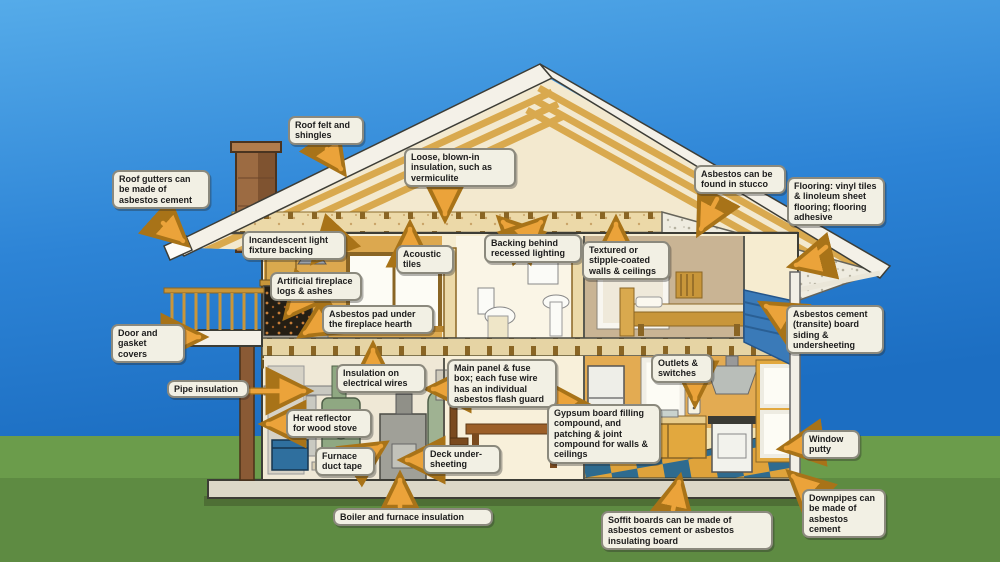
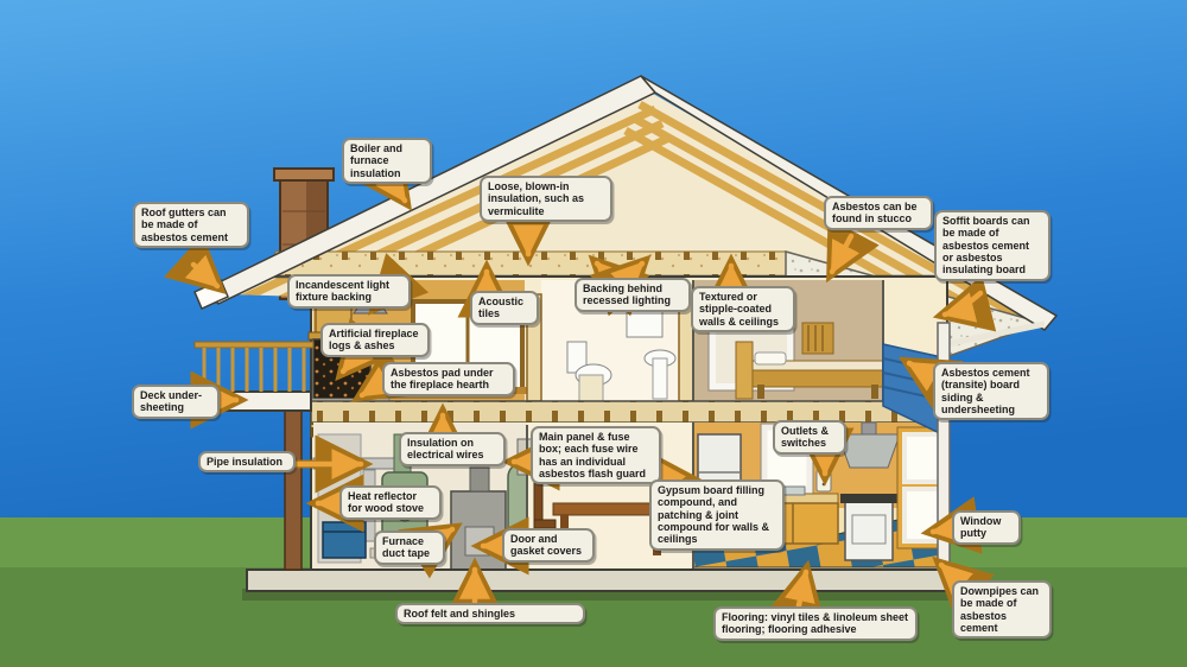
- Roof felt and shingles
+ Boiler and furnace insulation
  Roof gutters can be made of asbestos cement
  Loose, blown-in insulation, such as vermiculite
  Asbestos can be found in stucco
- Flooring: vinyl tiles & linoleum sheet flooring; flooring adhesive
+ Soffit boards can be made of asbestos cement or asbestos insulating board
  Incandescent light fixture backing
  Acoustic tiles
  Backing behind recessed lighting
  Textured or stipple-coated walls & ceilings
  Artificial fireplace logs & ashes
  Asbestos pad under the fireplace hearth
- Door and gasket covers
+ Deck under- sheeting
  Asbestos cement (transite) board siding & undersheeting
  Pipe insulation
  Insulation on electrical wires
  Main panel & fuse box; each fuse wire has an individual asbestos flash guard
  Outlets & switches
  Heat reflector for wood stove
  Gypsum board filling compound, and patching & joint compound for walls & ceilings
  Window putty
  Furnace duct tape
- Deck under- sheeting
+ Door and gasket covers
  Downpipes can be made of asbestos cement
- Boiler and furnace insulation
+ Roof felt and shingles
- Soffit boards can be made of asbestos cement or asbestos insulating board
+ Flooring: vinyl tiles & linoleum sheet flooring; flooring adhesive
